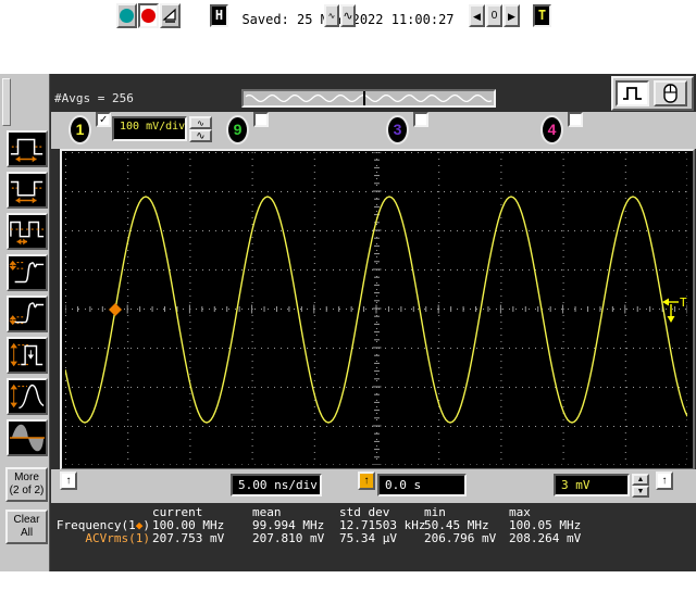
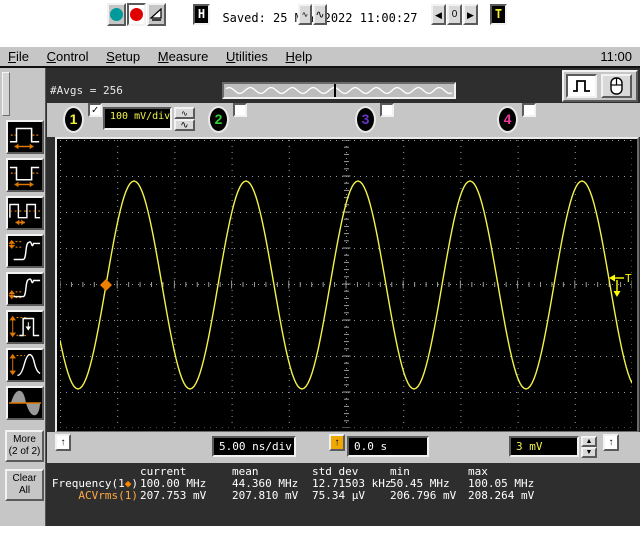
  Saved: 25 2022 11:00:27
+ File Control Setup Measure Utilities Help
+ 11:00
  #Avgs = 256
  More
  (2 of 2)
  Clear
  All
  1
  ✓
  100 mV/div
  ∿
  ∿
- 9
+ 2
  3
  4
  T
  ↑
  H
  5.00 ns/div
  ∿
  ∿
  ↑
  0.0 s
  ◀
  0
  ▶
  T
  3 mV
  ↑
  current
  mean
  std dev
  min
  max
  Frequency(1◆)
  100.00 MHz
- 99.994 MHz
+ 44.360 MHz
  12.71503 kHz
  50.45 MHz
  100.05 MHz
  ACVrms(1)
  207.753 mV
  207.810 mV
  75.34 µV
  206.796 mV
  208.264 mV
